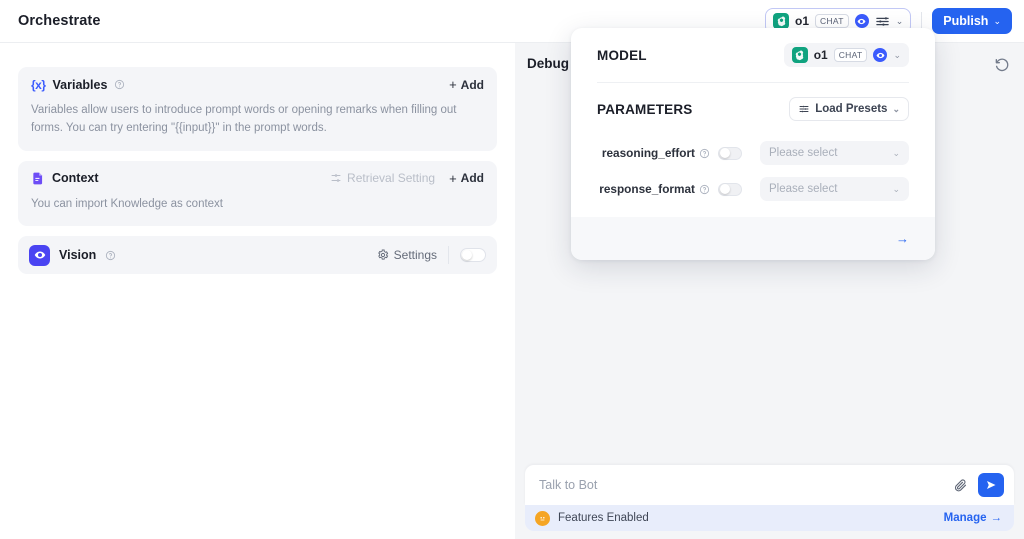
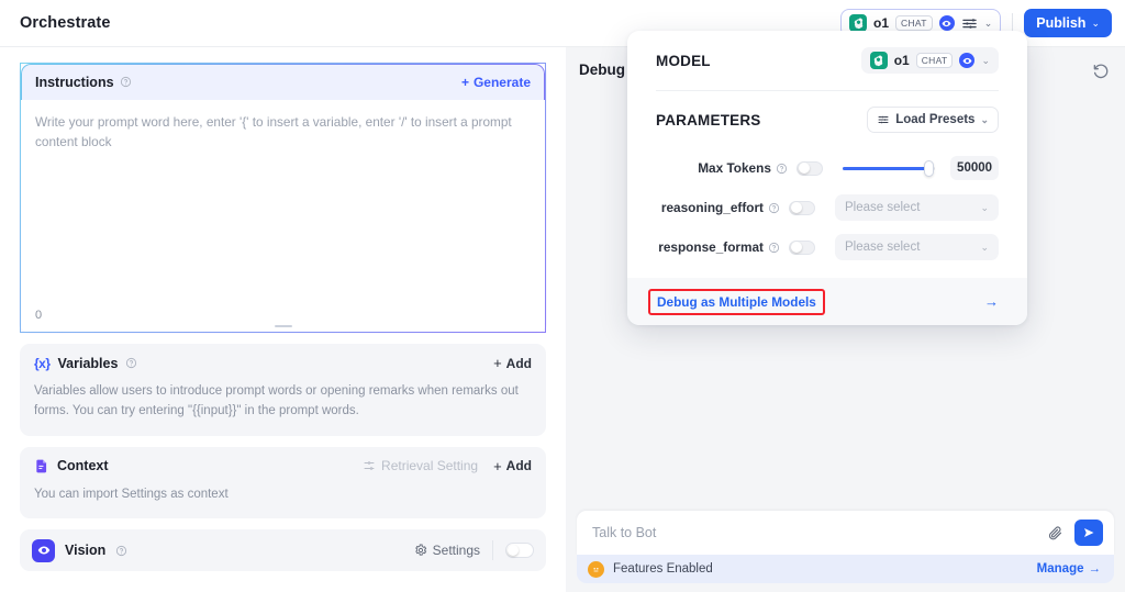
  Orchestrate
  o1
  CHAT
  ⌄
  Publish
  ⌄
+ Write your prompt word here, enter '{' to insert a variable, enter '/' to insert a prompt content block
+ 0
  {x}
  Variables
  +
  Add
- Variables allow users to introduce prompt words or opening remarks when filling out forms. You can try entering "{{input}}" in the prompt words.
+ Variables allow users to introduce prompt words or opening remarks when remarks out forms. You can try entering "{{input}}" in the prompt words.
  Context
  Retrieval Setting
  +
  Add
- You can import Knowledge as context
+ You can import Settings as context
  Vision
  Settings
  Debug
  Talk to Bot
  Features Enabled
  Manage
  →
  MODEL
  o1
  CHAT
  ⌄
  PARAMETERS
  Load Presets
  ⌄
+ Max Tokens
+ 50000
  reasoning_effort
  Please select
  ⌄
  response_format
  Please select
  ⌄
+ Debug as Multiple Models
  →
